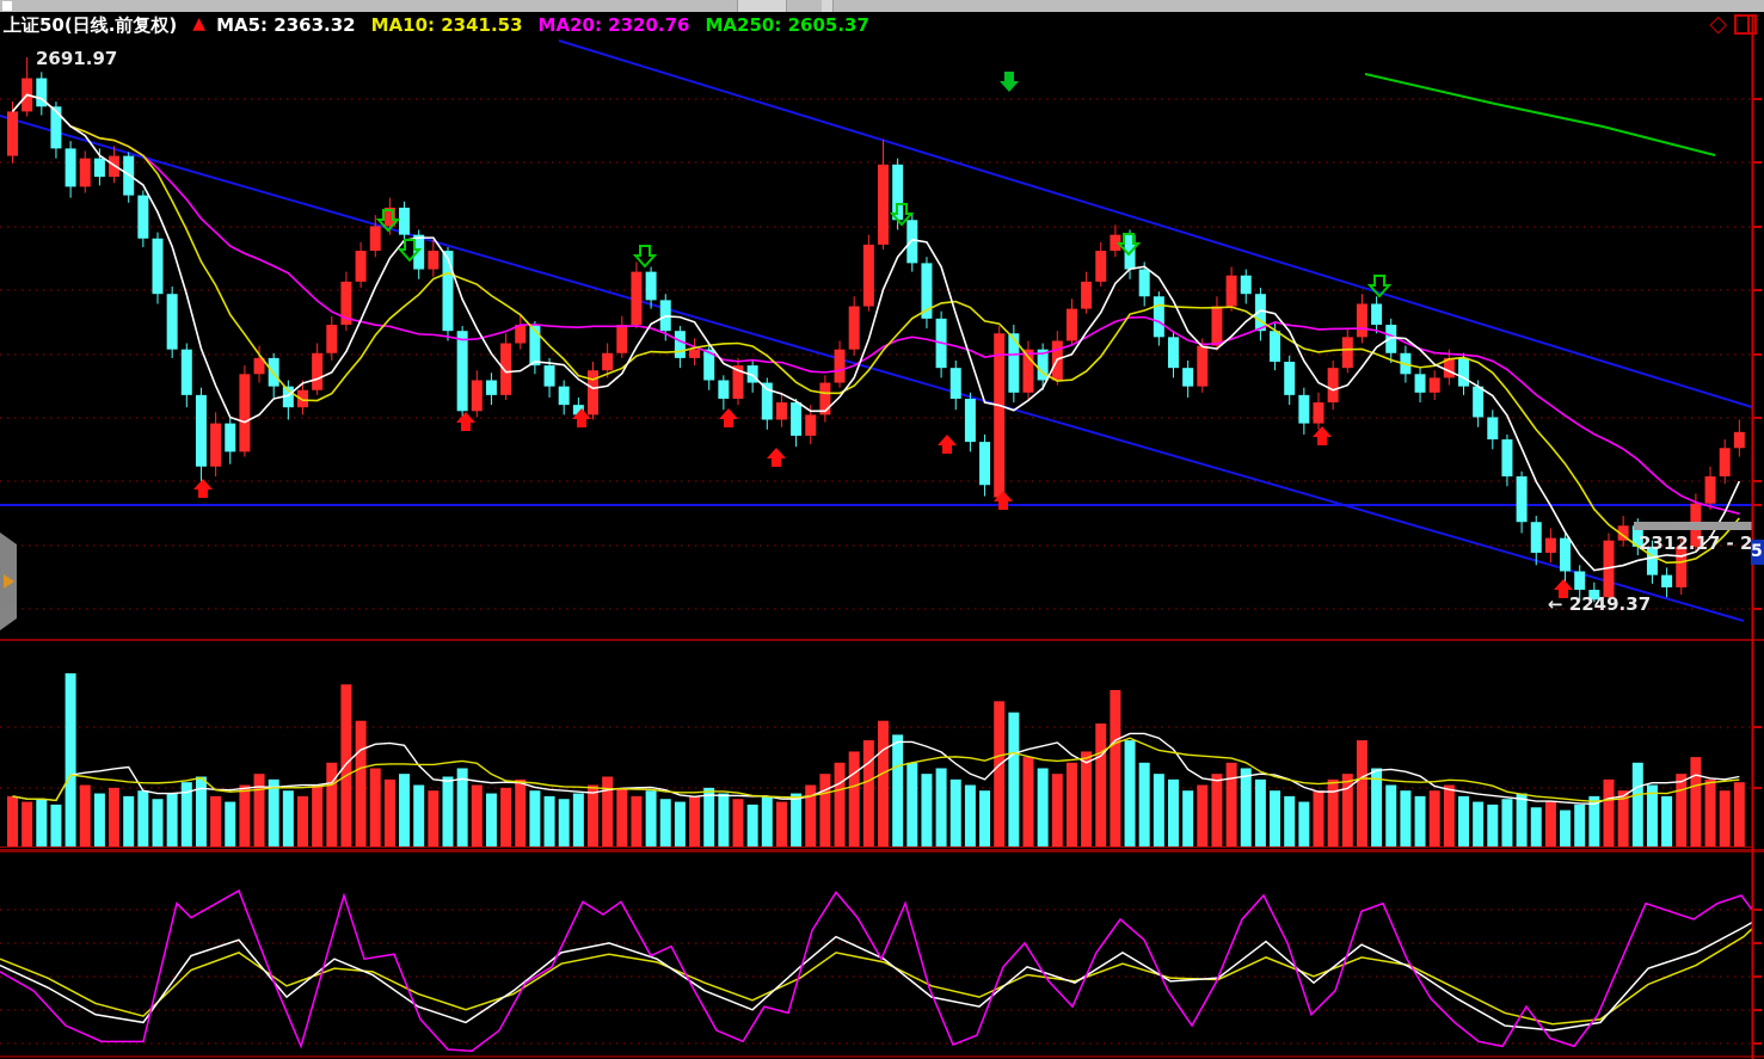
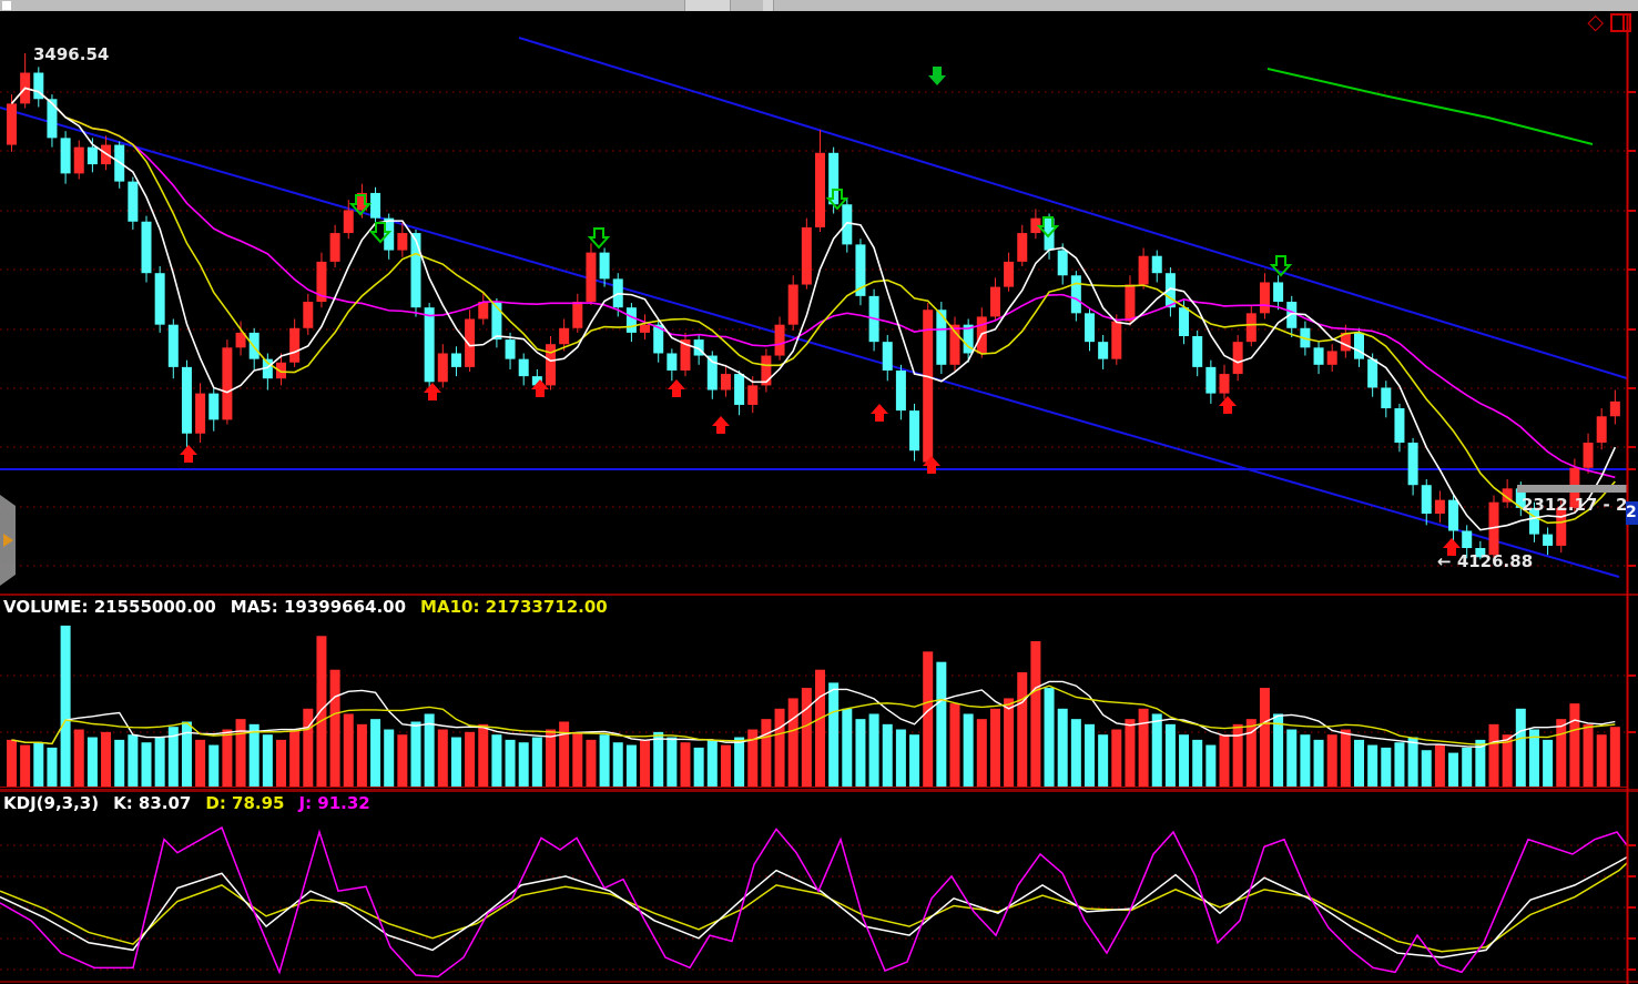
- 上证50(日线.前复权)
- ▲
- MA5: 2363.32
- MA10: 2341.53
- MA20: 2320.76
- MA250: 2605.37
  ◇
- 2691.97
+ 3496.54
  2312.17 - 2
- ← 2249.37
+ ← 4126.88
- 5
+ 2
+ VOLUME: 21555000.00
+ MA5: 19399664.00
+ MA10: 21733712.00
+ KDJ(9,3,3)
+ K: 83.07
+ D: 78.95
+ J: 91.32
